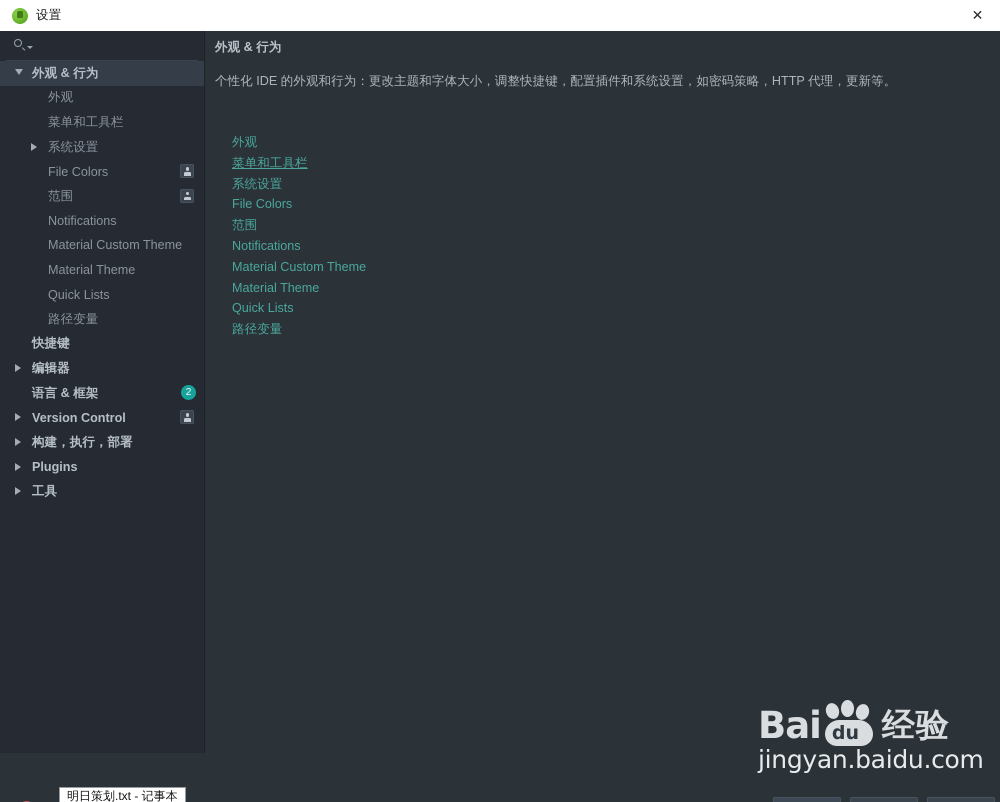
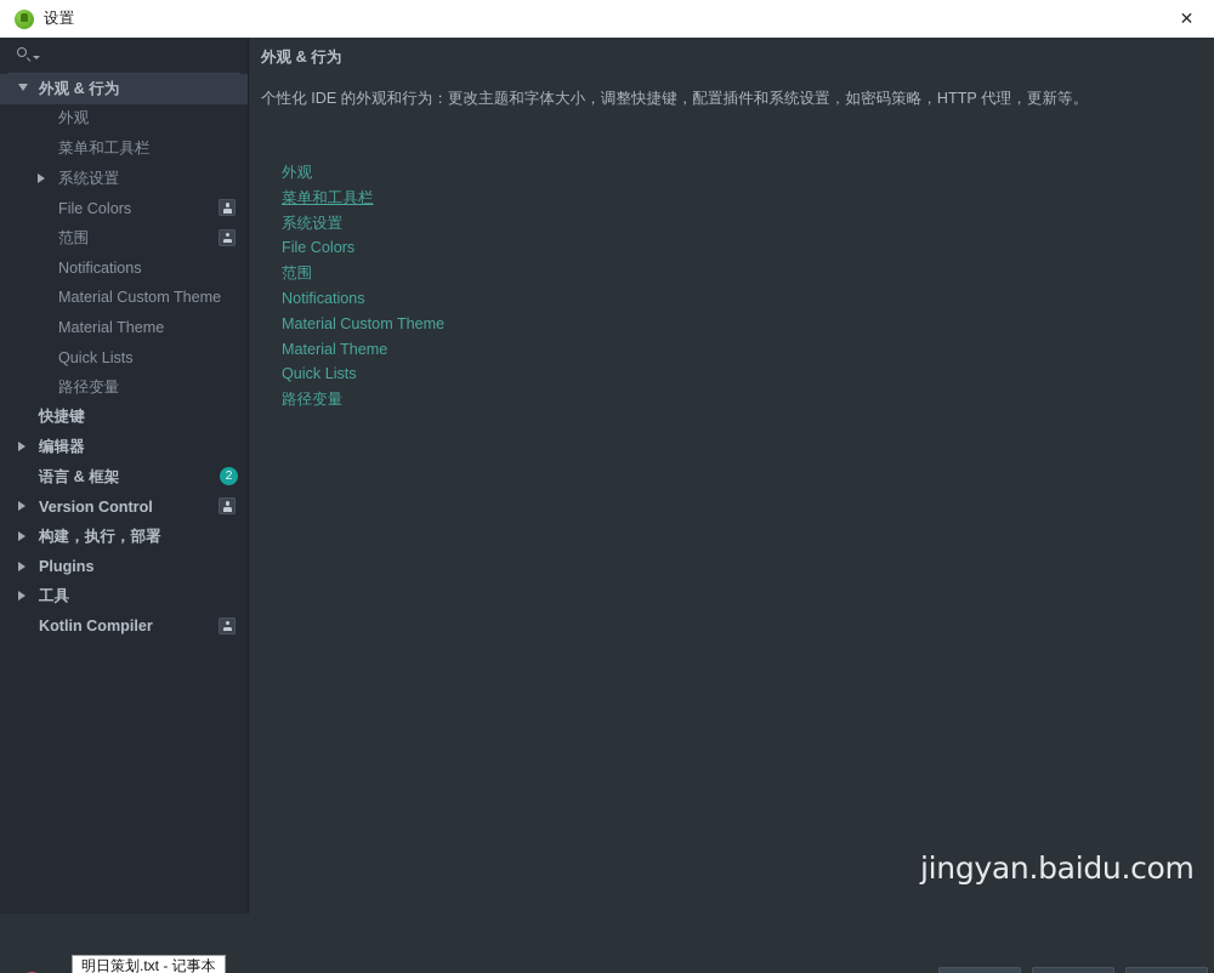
  设置
  ✕
  外观 & 行为
  外观
  菜单和工具栏
  系统设置
  File Colors
  范围
  Notifications
  Material Custom Theme
  Material Theme
  Quick Lists
  路径变量
  快捷键
  编辑器
  语言 & 框架
  2
  Version Control
  构建，执行，部署
  Plugins
  工具
+ Kotlin Compiler
  外观 & 行为
  个性化 IDE 的外观和行为：更改主题和字体大小，调整快捷键，配置插件和系统设置，如密码策略，HTTP 代理，更新等。
  外观
  菜单和工具栏
  系统设置
  File Colors
  范围
  Notifications
  Material Custom Theme
  Material Theme
  Quick Lists
  路径变量
- Bai
- du
- 经验
  jingyan.baidu.com
  明日策划.txt - 记事本
